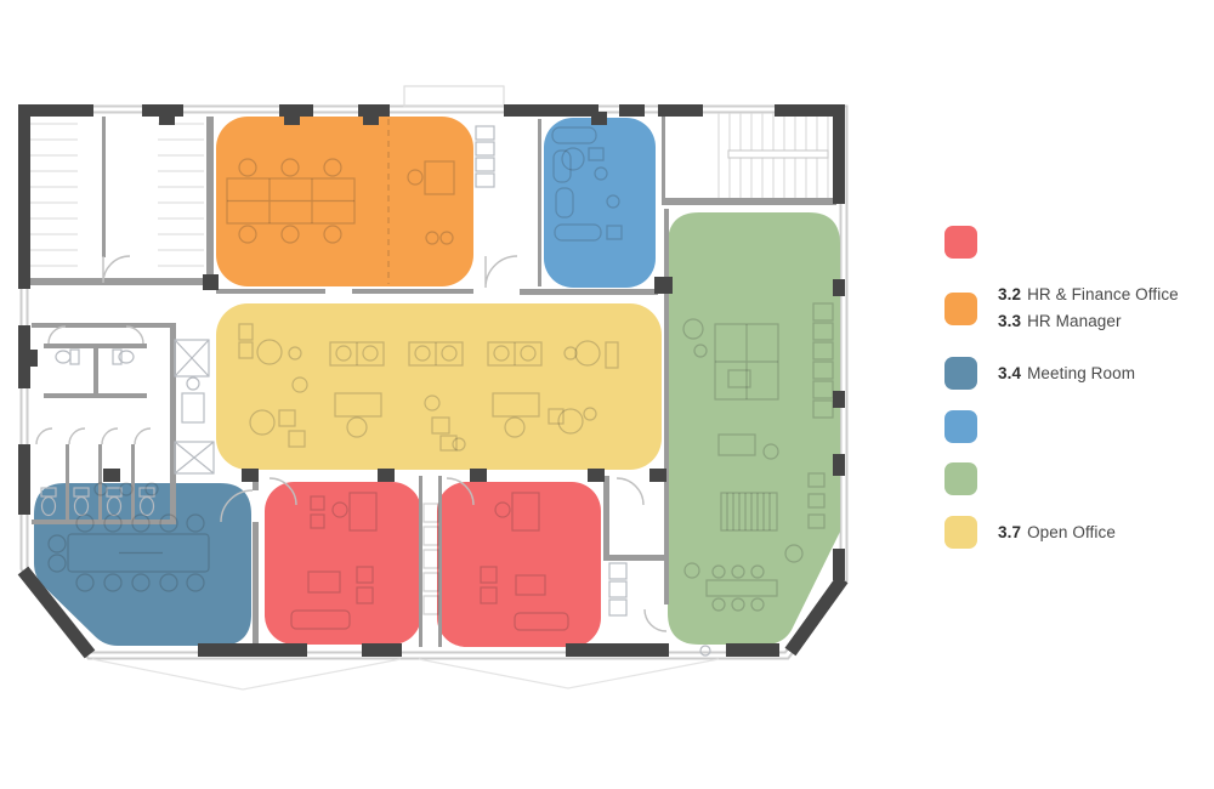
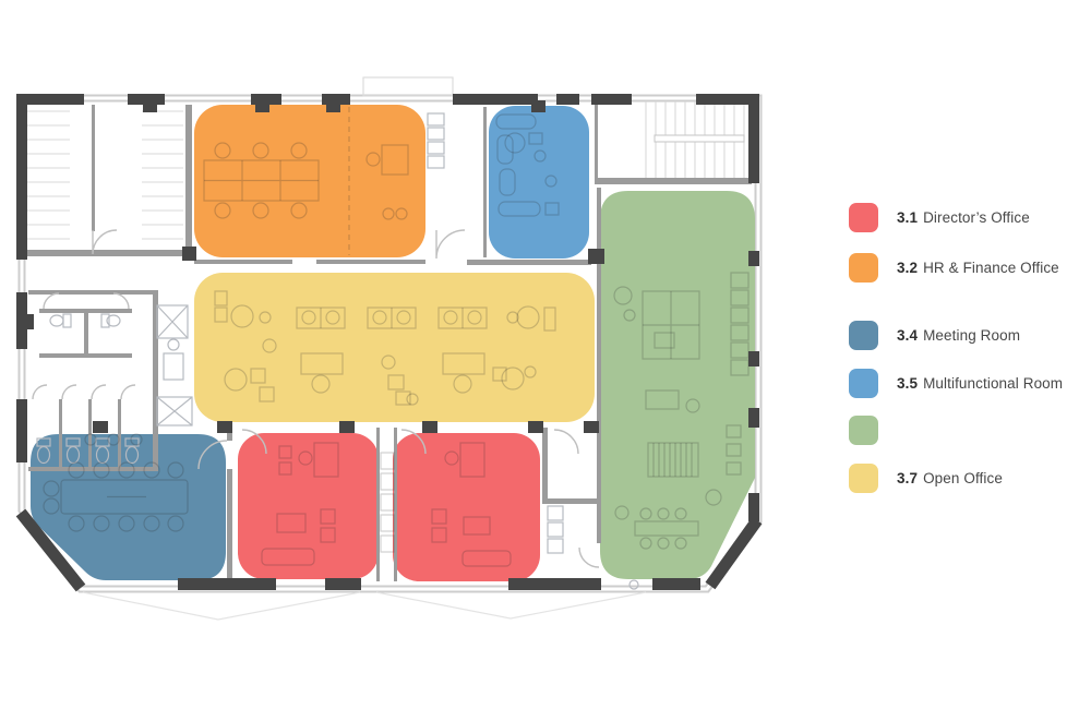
+ 3.1 Director’s Office
  3.2 HR & Finance Office
- 3.3 HR Manager
  3.4 Meeting Room
+ 3.5 Multifunctional Room
  3.7 Open Office
